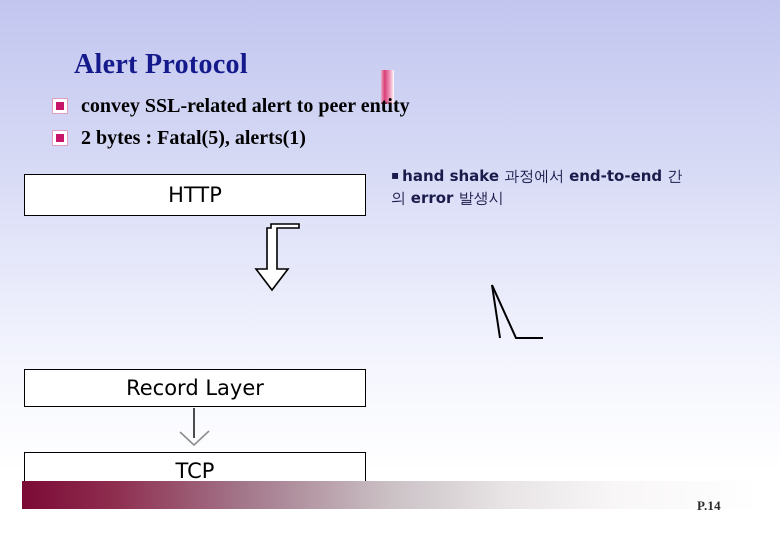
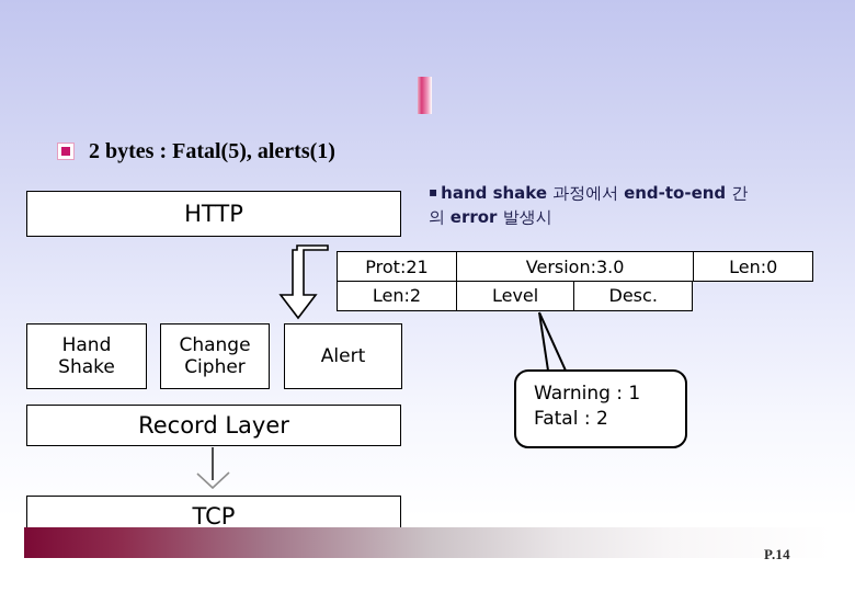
- Alert Protocol
- convey SSL-related alert to peer entity
  2 bytes : Fatal(5), alerts(1)
  ▪ hand shake 과정에서 end-to-end 간
  의 error 발생시
  HTTP
+ Hand
+ Shake
+ Change
+ Cipher
+ Alert
  Record Layer
  TCP
+ Prot:21
+ Version:3.0
+ Len:0
+ Len:2
+ Level
+ Desc.
+ Warning : 1
+ Fatal : 2
  P.14
